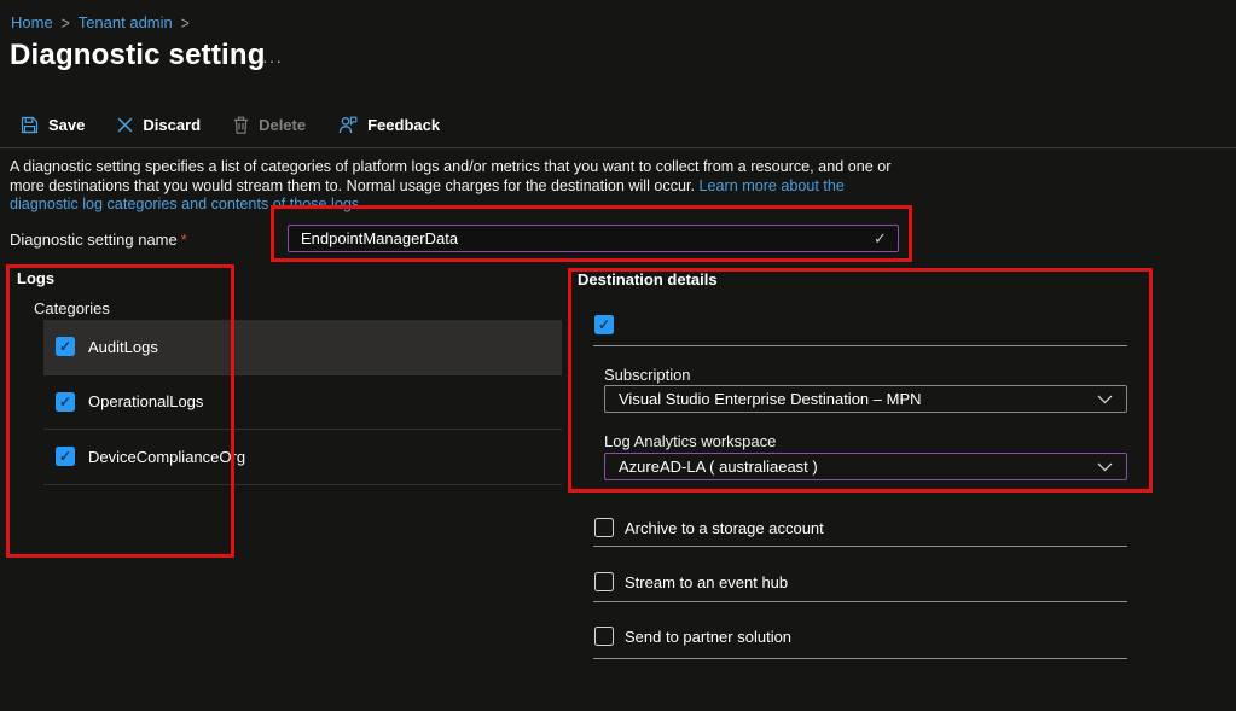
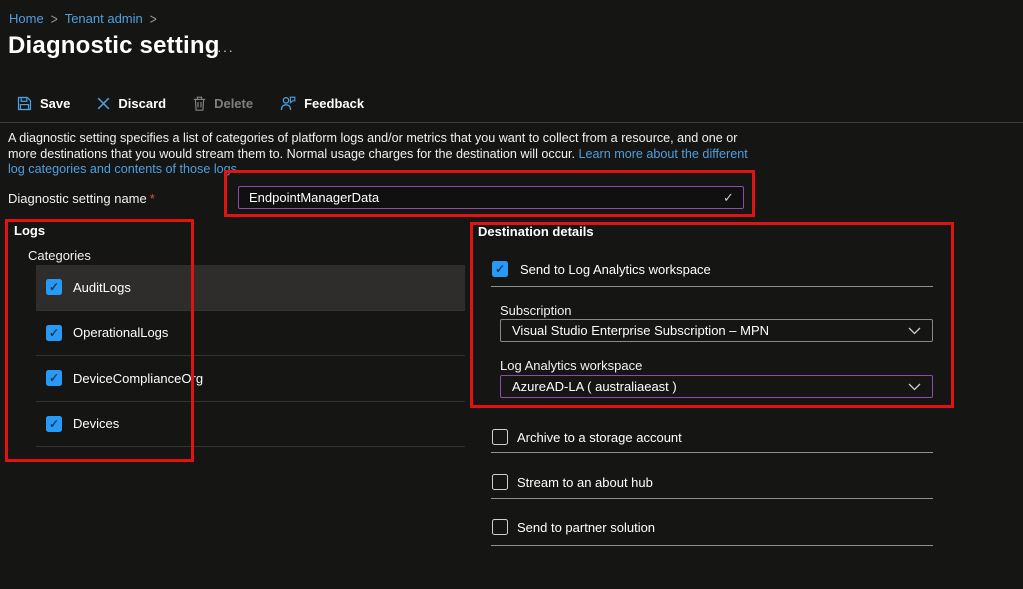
  Home
  >
  Tenant admin
  >
  Diagnostic setting
  ···
  Save
  Discard
  Delete
  Feedback
- A diagnostic setting specifies a list of categories of platform logs and/or metrics that you want to collect from a resource, and one or more destinations that you would stream them to. Normal usage charges for the destination will occur. Learn more about the diagnostic log categories and contents of those logs
+ A diagnostic setting specifies a list of categories of platform logs and/or metrics that you want to collect from a resource, and one or more destinations that you would stream them to. Normal usage charges for the destination will occur. Learn more about the different log categories and contents of those logs
  Diagnostic setting name *
  EndpointManagerData
  ✓
  Logs
  Categories
  AuditLogs
  OperationalLogs
  DeviceComplianceOrg
+ Devices
  Destination details
+ Send to Log Analytics workspace
  Subscription
- Visual Studio Enterprise Destination – MPN
+ Visual Studio Enterprise Subscription – MPN
  Log Analytics workspace
  AzureAD-LA ( australiaeast )
  Archive to a storage account
- Stream to an event hub
+ Stream to an about hub
  Send to partner solution
